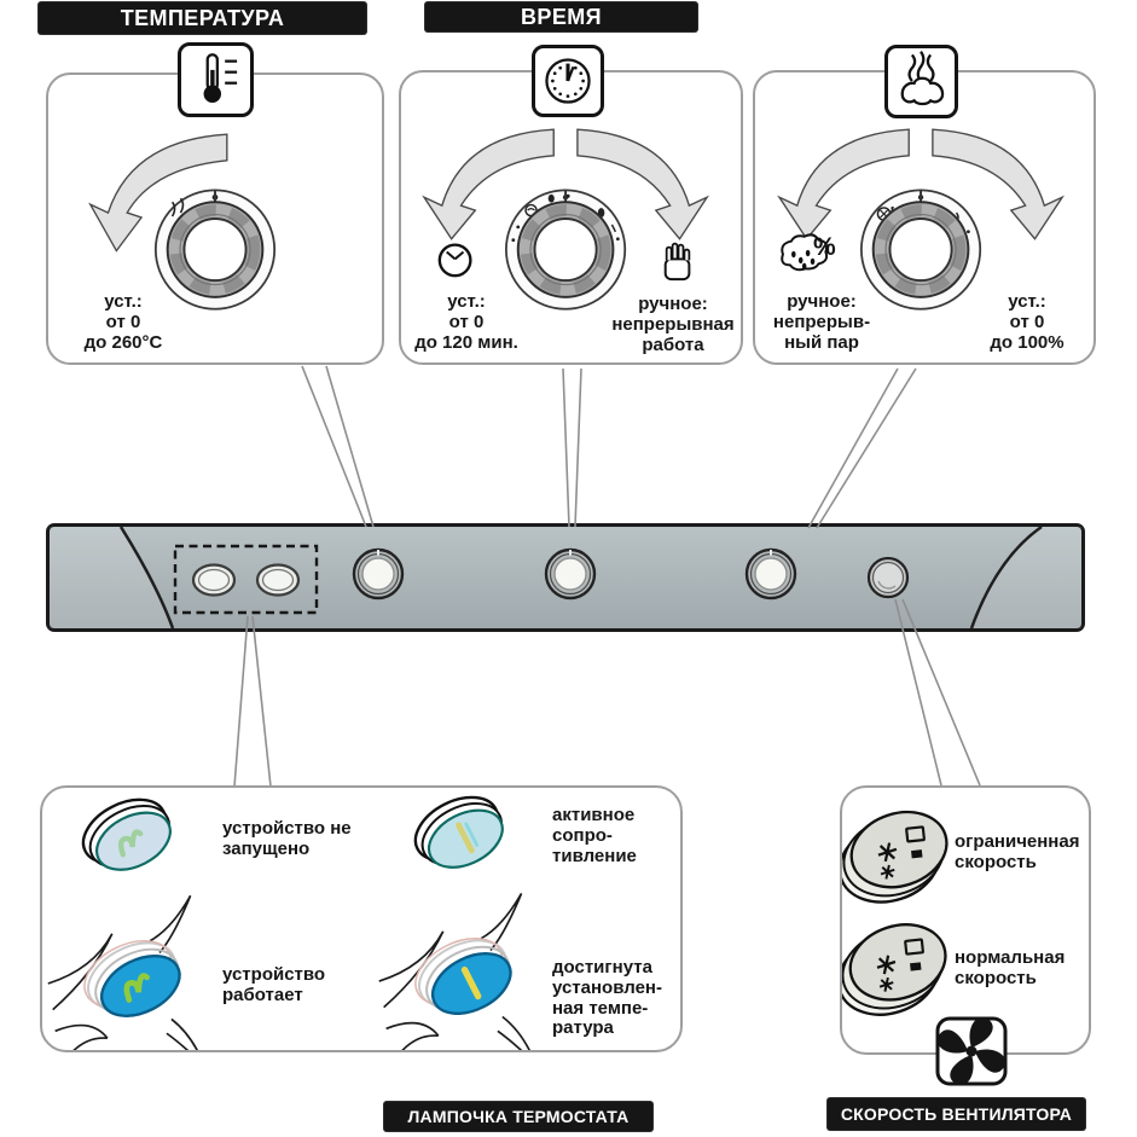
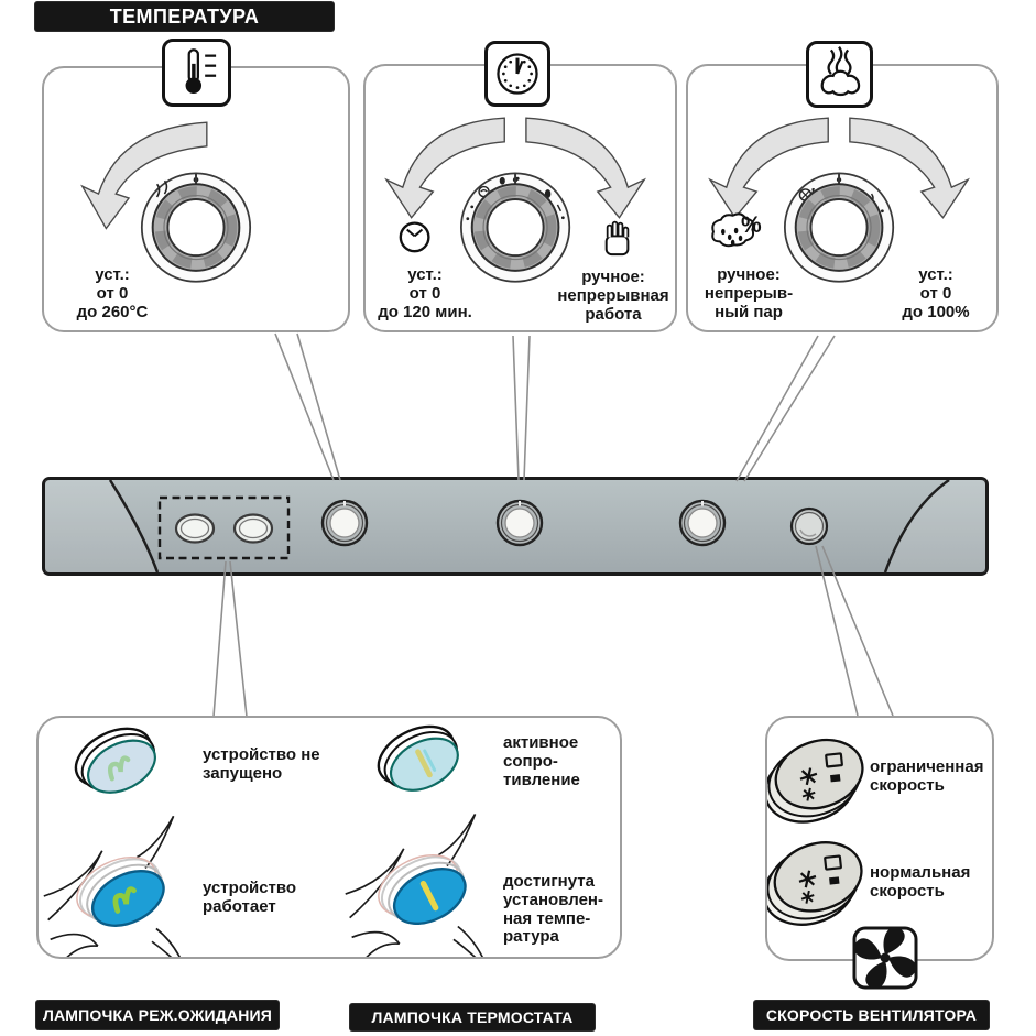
  ТЕМПЕРАТУРА
- ВРЕМЯ
  уст.:
  от 0
  до 260°C
  уст.:
  от 0
  до 120 мин.
  ручное:
  непрерывная
  работа
  ручное:
  непрерыв-
  ный пар
  уст.:
  от 0
  до 100%
  %
  устройство не
  запущено
  устройство
  работает
  активное
  сопро-
  тивление
  достигнута
  установлен-
  ная темпе-
  ратура
  ограниченная
  скорость
  нормальная
  скорость
+ ЛАМПОЧКА РЕЖ.ОЖИДАНИЯ
  ЛАМПОЧКА ТЕРМОСТАТА
  СКОРОСТЬ ВЕНТИЛЯТОРА
